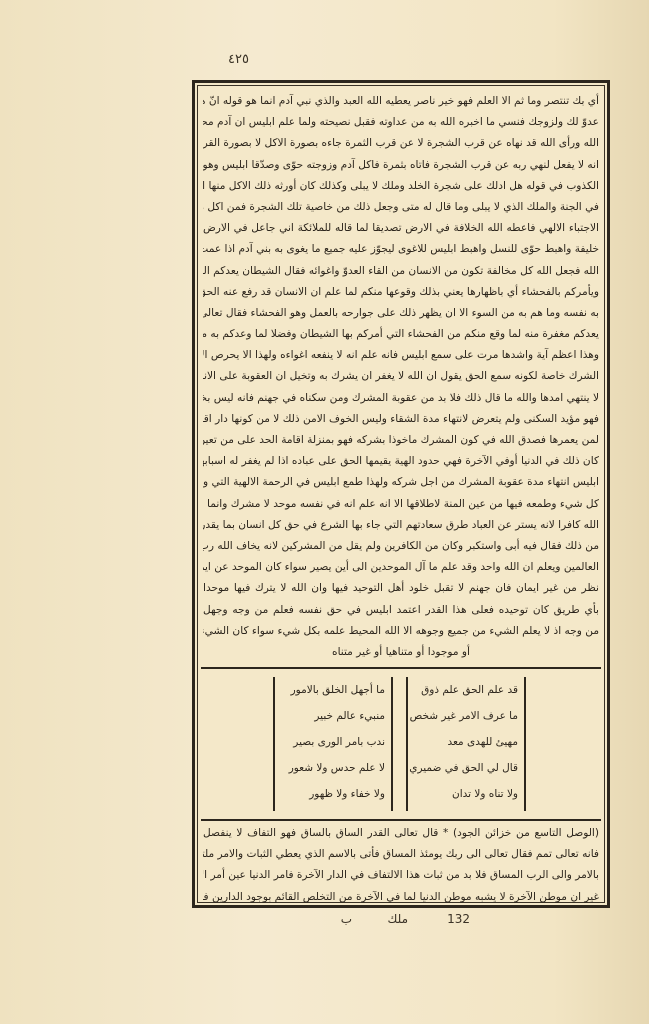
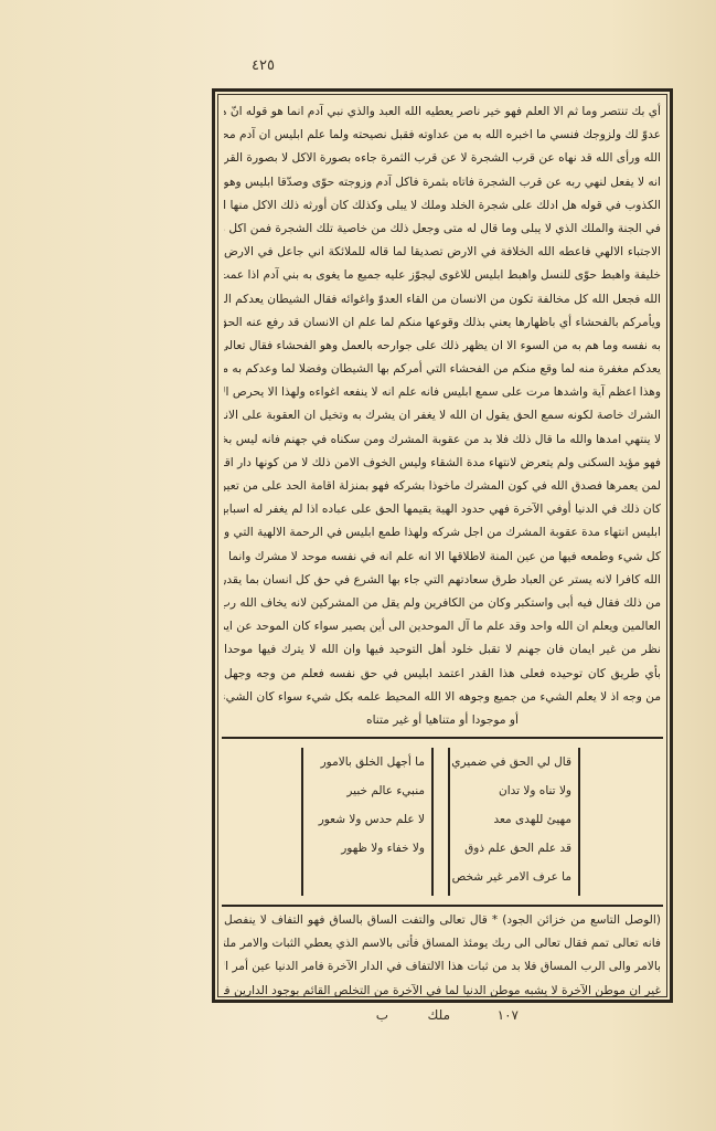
  ٤٢٥
  أي بك تنتصر وما ثم الا العلم فهو خير ناصر يعطيه الله العبد والذي نبي آدم انما هو قوله انّ ه
  عدوّ لك ولزوجك فنسي ما اخبره الله به من عداوته فقبل نصيحته ولما علم ابليس ان آدم مح
  الله ورأى الله قد نهاه عن قرب الشجرة لا عن قرب الثمرة جاءه بصورة الاكل لا بصورة القر
  انه لا يفعل لنهي ربه عن قرب الشجرة فاتاه بثمرة فاكل آدم وزوجته حوّى وصدّقا ابليس وهو
  الكذوب في قوله هل ادلك على شجرة الخلد وملك لا يبلى وكذلك كان أورثه ذلك الاكل منها ا
  في الجنة والملك الذي لا يبلى وما قال له متى وجعل ذلك من خاصية تلك الشجرة فمن اكل
  الاجتباء الالهي فاعطه الله الخلافة في الارض تصديقا لما قاله للملائكة اني جاعل في الارض
  خليفة واهبط حوّى للنسل واهبط ابليس للاغوى ليجوّز عليه جميع ما يغوى به بني آدم اذا عمت
  الله فجعل الله كل مخالفة تكون من الانسان من القاء العدوّ واغوائه فقال الشيطان يعدكم ال
  ويأمركم بالفحشاء أي باظهارها يعني بذلك وقوعها منكم لما علم ان الانسان قد رفع عنه الحق
  به نفسه وما هم به من السوء الا ان يظهر ذلك على جوارحه بالعمل وهو الفحشاء فقال تعالى
  يعدكم مغفرة منه لما وقع منكم من الفحشاء التي أمركم بها الشيطان وفضلا لما وعدكم به م
  وهذا اعظم آية واشدها مرت على سمع ابليس فانه علم انه لا ينفعه اغواءه ولهذا الا يحرص ال
  الشرك خاصة لكونه سمع الحق يقول ان الله لا يغفر ان يشرك به وتخيل ان العقوبة على الان
  لا ينتهي امدها والله ما قال ذلك فلا بد من عقوبة المشرك ومن سكناه في جهنم فانه ليس بخ
  فهو مؤيد السكنى ولم يتعرض لانتهاء مدة الشقاء وليس الخوف الامن ذلك لا من كونها دار اقا
  لمن يعمرها فصدق الله في كون المشرك ماخوذا بشركه فهو بمنزلة اقامة الحد على من تعي
  كان ذلك في الدنيا أوفي الآخرة فهي حدود الهية يقيمها الحق على عباده اذا لم يغفر له اسبابه
  ابليس انتهاء مدة عقوبة المشرك من اجل شركه ولهذا طمع ابليس في الرحمة الالهية التي و
  كل شيء وطمعه فيها من عين المنة لاطلاقها الا انه علم انه في نفسه موحد لا مشرك وانما
  الله كافرا لانه يستر عن العباد طرق سعادتهم التي جاء بها الشرع في حق كل انسان بما يقدر
  من ذلك فقال فيه أبى واستكبر وكان من الكافرين ولم يقل من المشركين لانه يخاف الله رب
  العالمين ويعلم ان الله واحد وقد علم ما آل الموحدين الى أين يصير سواء كان الموحد عن اي
  نظر من غير ايمان فان جهنم لا تقبل خلود أهل التوحيد فيها وان الله لا يترك فيها موحدا
  بأي طريق كان توحيده فعلى هذا القدر اعتمد ابليس في حق نفسه فعلم من وجه وجهل
  من وجه اذ لا يعلم الشيء من جميع وجوهه الا الله المحيط علمه بكل شيء سواء كان الشيء
  أو موجودا أو متناهيا أو غير متناه
- قد علم الحق علم ذوق
+ قال لي الحق في ضميري
- ما عرف الامر غير شخص
+ ولا تناه ولا تدان
  مهيئ للهدى معد
- قال لي الحق في ضميري
+ قد علم الحق علم ذوق
- ولا تناه ولا تدان
+ ما عرف الامر غير شخص
  ما أجهل الخلق بالامور
  منبيء عالم خبير
- ندب بامر الورى بصير
  لا علم حدس ولا شعور
  ولا خفاء ولا ظهور
- (الوصل التاسع من خزائن الجود) * قال تعالى القدر الساق بالساق فهو التفاف لا ينفصل
+ (الوصل التاسع من خزائن الجود) * قال تعالى والتفت الساق بالساق فهو التفاف لا ينفصل
  فانه تعالى تمم فقال تعالى الى ربك يومئذ المساق فأتى بالاسم الذي يعطي الثبات والامر ملت
  بالامر والى الرب المساق فلا بد من ثبات هذا الالتفاف في الدار الآخرة فامر الدنيا عين أمر ا
  غير ان موطن الآخرة لا يشبه موطن الدنيا لما في الآخرة من التخلص القائم بوجود الدارين ف
- 132
+ ١٠٧
  ملك
  ب
